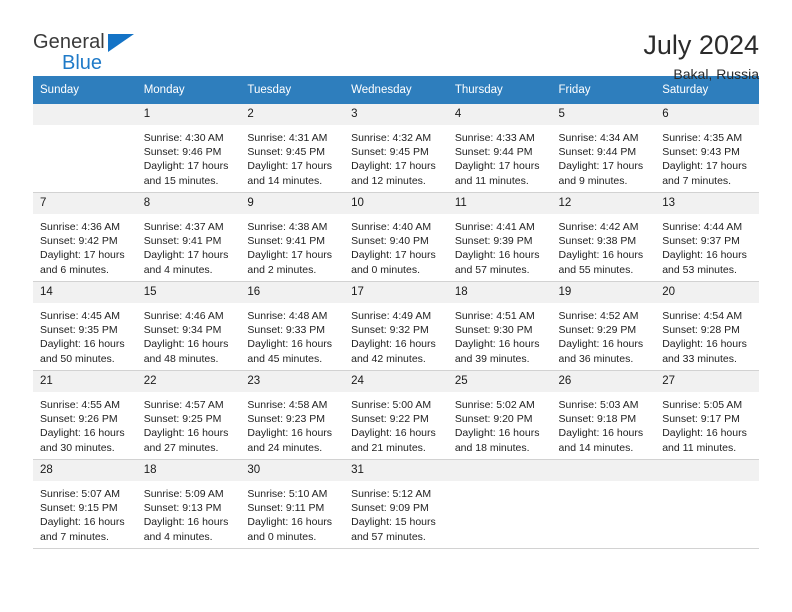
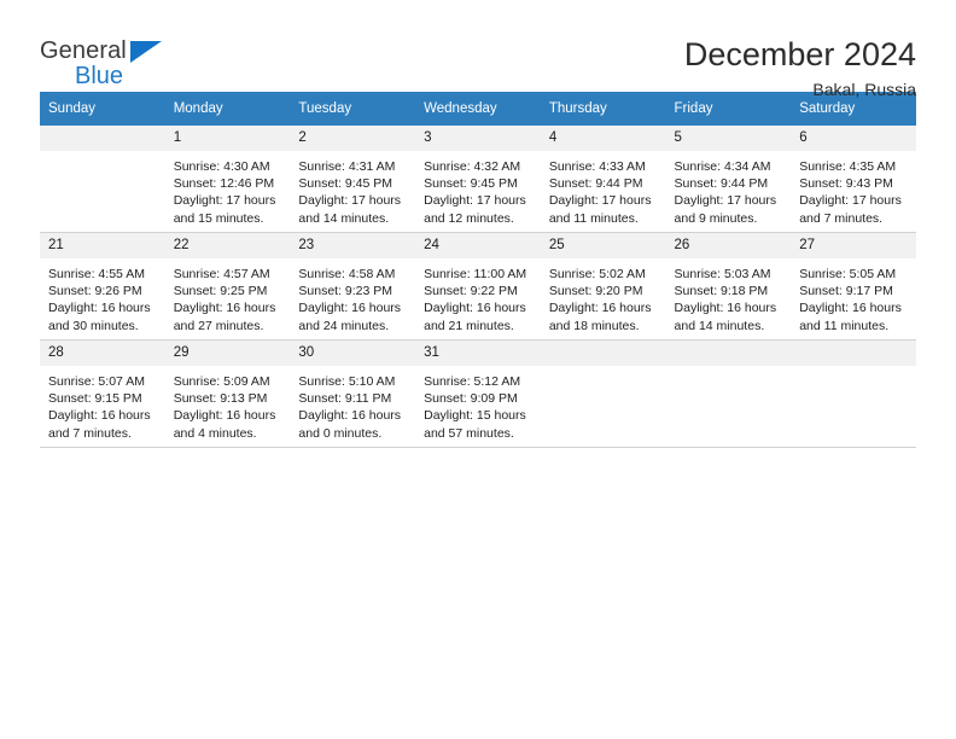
  General
  Blue
- July 2024
+ December 2024
  Bakal, Russia
  Sunday	Monday	Tuesday	Wednesday	Thursday	Friday	Saturday
- 	1Sunrise: 4:30 AMSunset: 9:46 PMDaylight: 17 hoursand 15 minutes.	2Sunrise: 4:31 AMSunset: 9:45 PMDaylight: 17 hoursand 14 minutes.	3Sunrise: 4:32 AMSunset: 9:45 PMDaylight: 17 hoursand 12 minutes.	4Sunrise: 4:33 AMSunset: 9:44 PMDaylight: 17 hoursand 11 minutes.	5Sunrise: 4:34 AMSunset: 9:44 PMDaylight: 17 hoursand 9 minutes.	6Sunrise: 4:35 AMSunset: 9:43 PMDaylight: 17 hoursand 7 minutes.
+ 	1Sunrise: 4:30 AMSunset: 12:46 PMDaylight: 17 hoursand 15 minutes.	2Sunrise: 4:31 AMSunset: 9:45 PMDaylight: 17 hoursand 14 minutes.	3Sunrise: 4:32 AMSunset: 9:45 PMDaylight: 17 hoursand 12 minutes.	4Sunrise: 4:33 AMSunset: 9:44 PMDaylight: 17 hoursand 11 minutes.	5Sunrise: 4:34 AMSunset: 9:44 PMDaylight: 17 hoursand 9 minutes.	6Sunrise: 4:35 AMSunset: 9:43 PMDaylight: 17 hoursand 7 minutes.
- 7Sunrise: 4:36 AMSunset: 9:42 PMDaylight: 17 hoursand 6 minutes.	8Sunrise: 4:37 AMSunset: 9:41 PMDaylight: 17 hoursand 4 minutes.	9Sunrise: 4:38 AMSunset: 9:41 PMDaylight: 17 hoursand 2 minutes.	10Sunrise: 4:40 AMSunset: 9:40 PMDaylight: 17 hoursand 0 minutes.	11Sunrise: 4:41 AMSunset: 9:39 PMDaylight: 16 hoursand 57 minutes.	12Sunrise: 4:42 AMSunset: 9:38 PMDaylight: 16 hoursand 55 minutes.	13Sunrise: 4:44 AMSunset: 9:37 PMDaylight: 16 hoursand 53 minutes.
- 14Sunrise: 4:45 AMSunset: 9:35 PMDaylight: 16 hoursand 50 minutes.	15Sunrise: 4:46 AMSunset: 9:34 PMDaylight: 16 hoursand 48 minutes.	16Sunrise: 4:48 AMSunset: 9:33 PMDaylight: 16 hoursand 45 minutes.	17Sunrise: 4:49 AMSunset: 9:32 PMDaylight: 16 hoursand 42 minutes.	18Sunrise: 4:51 AMSunset: 9:30 PMDaylight: 16 hoursand 39 minutes.	19Sunrise: 4:52 AMSunset: 9:29 PMDaylight: 16 hoursand 36 minutes.	20Sunrise: 4:54 AMSunset: 9:28 PMDaylight: 16 hoursand 33 minutes.
- 21Sunrise: 4:55 AMSunset: 9:26 PMDaylight: 16 hoursand 30 minutes.	22Sunrise: 4:57 AMSunset: 9:25 PMDaylight: 16 hoursand 27 minutes.	23Sunrise: 4:58 AMSunset: 9:23 PMDaylight: 16 hoursand 24 minutes.	24Sunrise: 5:00 AMSunset: 9:22 PMDaylight: 16 hoursand 21 minutes.	25Sunrise: 5:02 AMSunset: 9:20 PMDaylight: 16 hoursand 18 minutes.	26Sunrise: 5:03 AMSunset: 9:18 PMDaylight: 16 hoursand 14 minutes.	27Sunrise: 5:05 AMSunset: 9:17 PMDaylight: 16 hoursand 11 minutes.
+ 21Sunrise: 4:55 AMSunset: 9:26 PMDaylight: 16 hoursand 30 minutes.	22Sunrise: 4:57 AMSunset: 9:25 PMDaylight: 16 hoursand 27 minutes.	23Sunrise: 4:58 AMSunset: 9:23 PMDaylight: 16 hoursand 24 minutes.	24Sunrise: 11:00 AMSunset: 9:22 PMDaylight: 16 hoursand 21 minutes.	25Sunrise: 5:02 AMSunset: 9:20 PMDaylight: 16 hoursand 18 minutes.	26Sunrise: 5:03 AMSunset: 9:18 PMDaylight: 16 hoursand 14 minutes.	27Sunrise: 5:05 AMSunset: 9:17 PMDaylight: 16 hoursand 11 minutes.
- 28Sunrise: 5:07 AMSunset: 9:15 PMDaylight: 16 hoursand 7 minutes.	18Sunrise: 5:09 AMSunset: 9:13 PMDaylight: 16 hoursand 4 minutes.	30Sunrise: 5:10 AMSunset: 9:11 PMDaylight: 16 hoursand 0 minutes.	31Sunrise: 5:12 AMSunset: 9:09 PMDaylight: 15 hoursand 57 minutes.
+ 28Sunrise: 5:07 AMSunset: 9:15 PMDaylight: 16 hoursand 7 minutes.	29Sunrise: 5:09 AMSunset: 9:13 PMDaylight: 16 hoursand 4 minutes.	30Sunrise: 5:10 AMSunset: 9:11 PMDaylight: 16 hoursand 0 minutes.	31Sunrise: 5:12 AMSunset: 9:09 PMDaylight: 15 hoursand 57 minutes.
